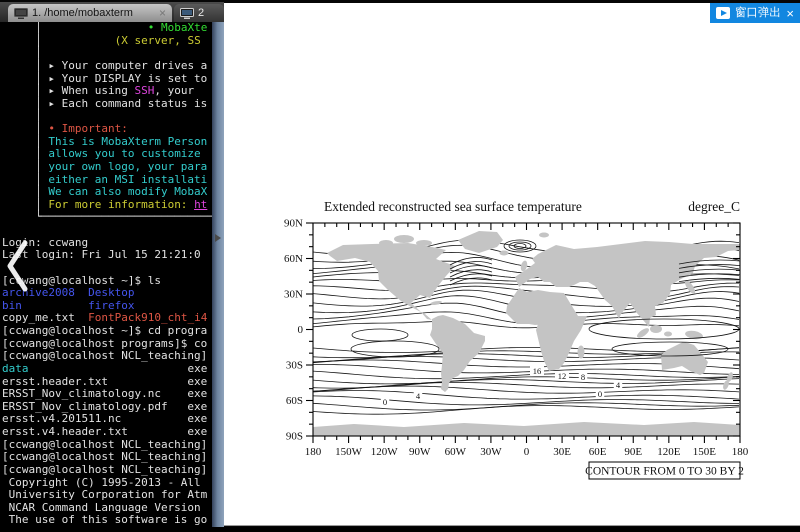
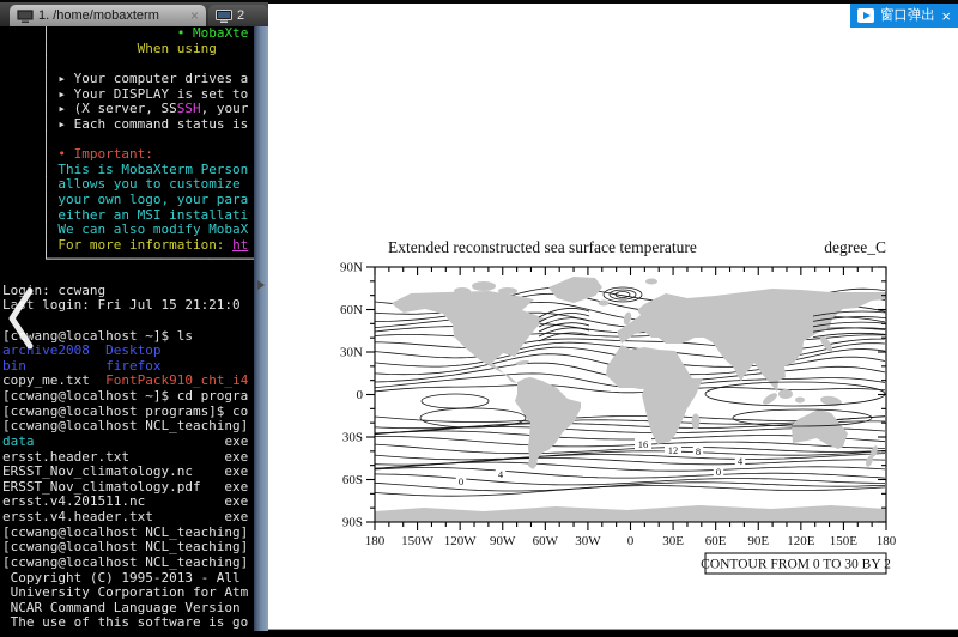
  180
  150W
  120W
  90W
  60W
  30W
  0
  30E
  60E
  90E
  120E
  150E
  180
  90N
  60N
  30N
  0
  30S
  60S
  90S
  Extended reconstructed sea surface temperature
  degree_C
  CONTOUR FROM 0 TO 30 BY 2
  0
  4
  16
  12
  8
  4
  0
  1. /home/mobaxterm
  ×
  2
  │ • MobaXte
- │ (X server, SS
+ │ When using
  │
  │ ▸ Your computer drives a
  │ ▸ Your DISPLAY is set to
- │ ▸ When using SSH, your
+ │ ▸ (X server, SSSSH, your
  │ ▸ Each command status is
  │
  │ • Important:
  │ This is MobaXterm Person
  │ allows you to customize
  │ your own logo, your para
  │ either an MSI installati
  │ We can also modify MobaX
  │ For more information: ht
  └──────────────────────────
  Logn: ccwang
  Lat login: Fri Jul 15 21:21:0
  [cwang@localhost ~]$ ls
  archive2008 Desktop
  bin firefox
  copy_me.txt FontPack910_cht_i4
  [ccwang@localhost ~]$ cd progra
  [ccwang@localhost programs]$ co
  [ccwang@localhost NCL_teaching]
  data exe
  ersst.header.txt exe
  ERSST_Nov_climatology.nc exe
  ERSST_Nov_climatology.pdf exe
  ersst.v4.201511.nc exe
  ersst.v4.header.txt exe
  [ccwang@localhost NCL_teaching]
  [ccwang@localhost NCL_teaching]
  [ccwang@localhost NCL_teaching]
  Copyright (C) 1995-2013 - All
  University Corporation for Atm
  NCAR Command Language Version
  The use of this software is go
  窗口弹出
  ×
